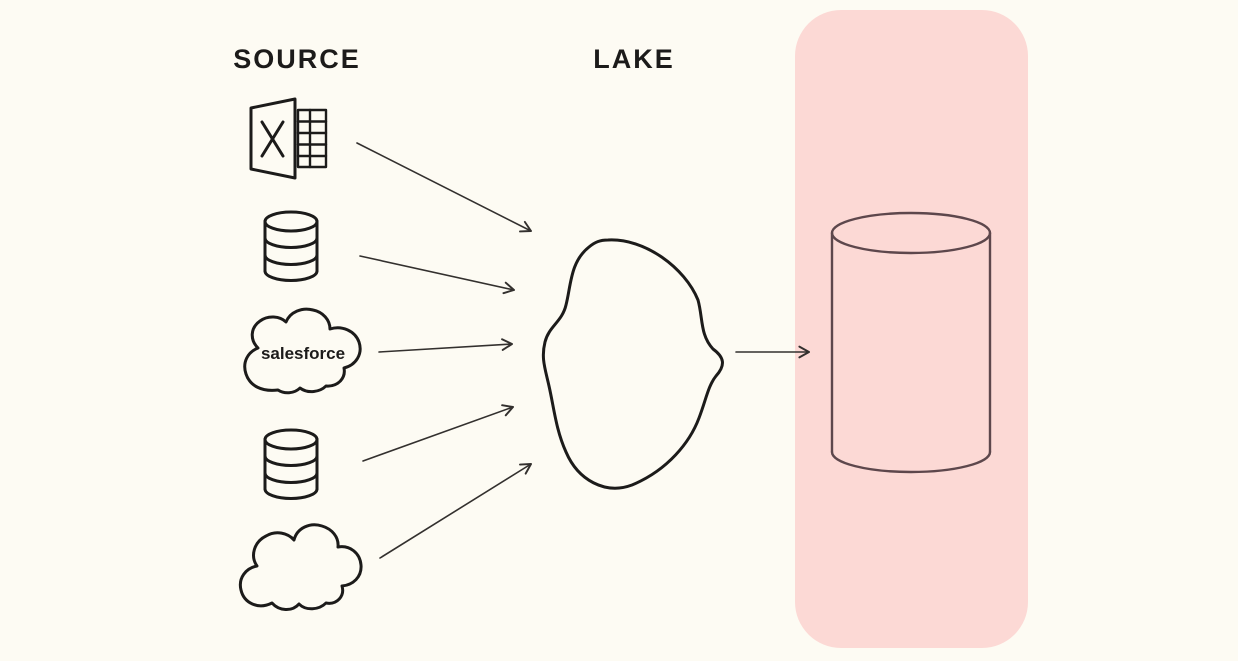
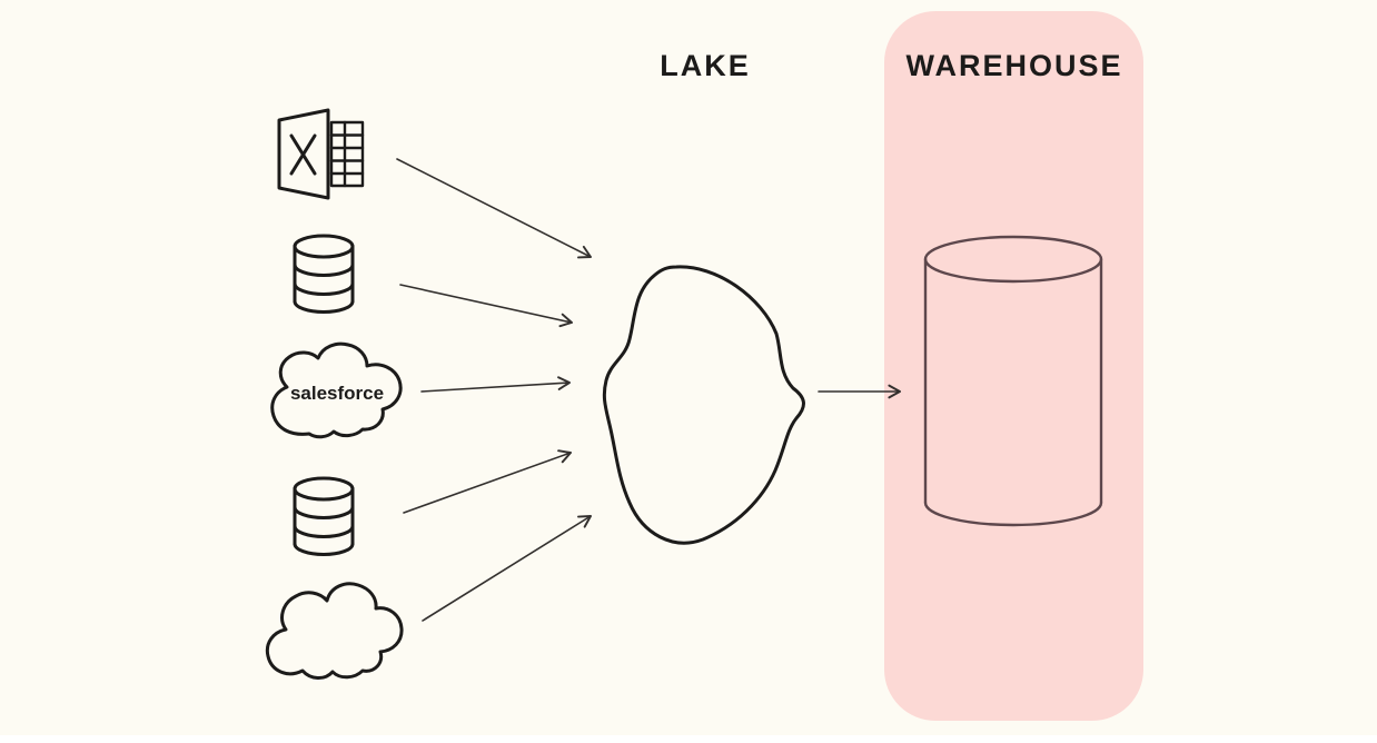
- SOURCE
  LAKE
+ WAREHOUSE
  salesforce
